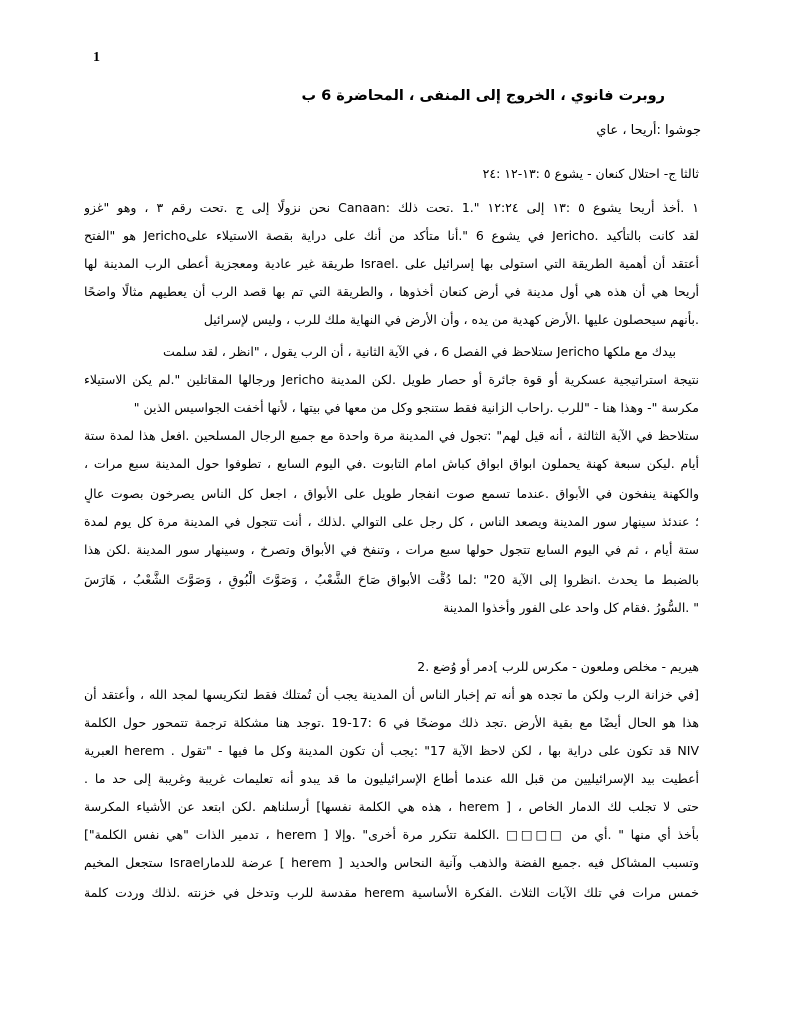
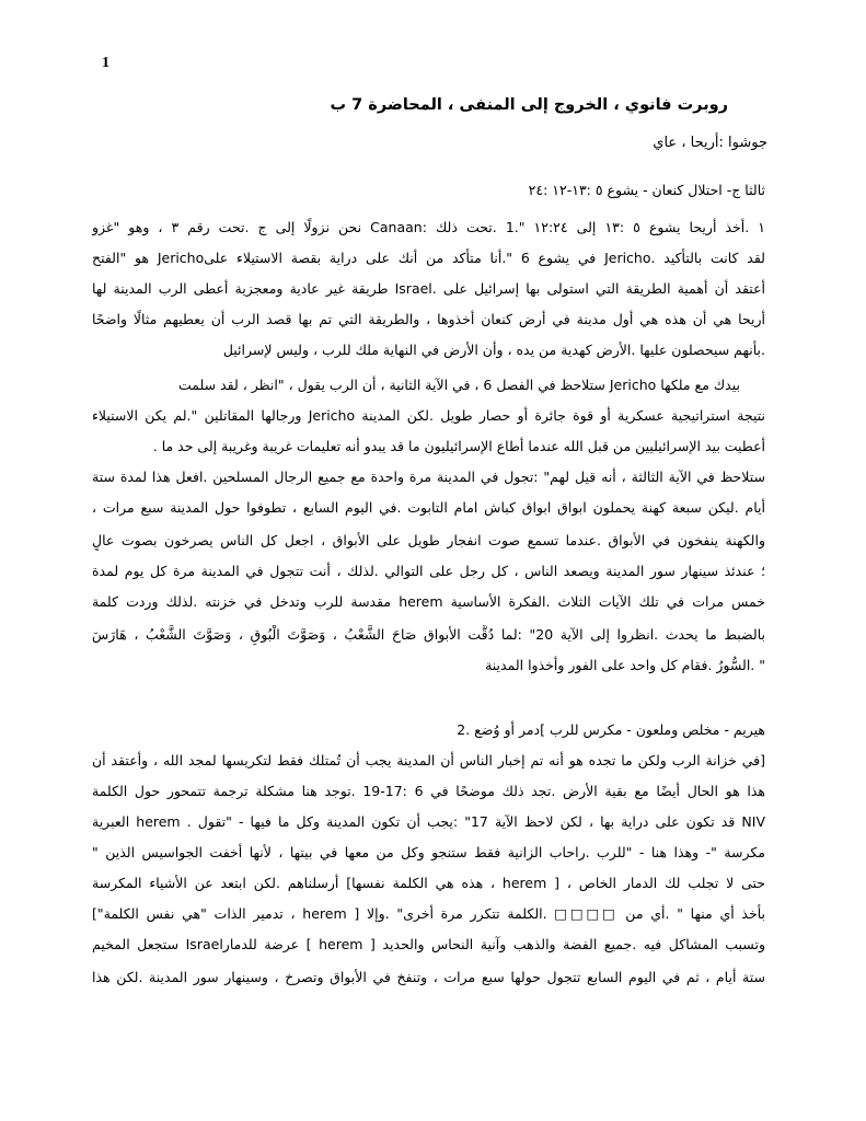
  1
- روبرت فانوي ، الخروج إلى المنفى ، المحاضرة 6 ب
+ روبرت فانوي ، الخروج إلى المنفى ، المحاضرة 7 ب
  جوشوا :أريحا ، عاي
  ثالثا ج- احتلال كنعان - يشوع ٥ :١٣-١٢ :٢٤
  ١ .أخذ أريحا يشوع ٥ :١٣ إلى ١٢:٢٤ ".1 .تحت ذلك :Canaan نحن نزولًا إلى ج .تحت رقم ٣ ، وهو "غزو
  لقد كانت بالتأكيد .Jericho في يشوع 6 ".أنا متأكد من أنك على دراية بقصة الاستيلاء علىJericho هو "الفتح
  أعتقد أن أهمية الطريقة التي استولى بها إسرائيل على .Israel طريقة غير عادية ومعجزية أعطى الرب المدينة لها
  أريحا هي أن هذه هي أول مدينة في أرض كنعان أخذوها ، والطريقة التي تم بها قصد الرب أن يعطيهم مثالًا واضحًا
  .بأنهم سيحصلون عليها .الأرض كهدية من يده ، وأن الأرض في النهاية ملك للرب ، وليس لإسرائيل
  بيدك مع ملكها Jericho ستلاحظ في الفصل 6 ، في الآية الثانية ، أن الرب يقول ، "انظر ، لقد سلمت
  نتيجة استراتيجية عسكرية أو قوة جائرة أو حصار طويل .لكن المدينة Jericho ورجالها المقاتلين ".لم يكن الاستيلاء
- مكرسة "- وهذا هنا - "للرب .راحاب الزانية فقط ستنجو وكل من معها في بيتها ، لأنها أخفت الجواسيس الذين "
+ أعطيت بيد الإسرائيليين من قبل الله عندما أطاع الإسرائيليون ما قد يبدو أنه تعليمات غريبة وغريبة إلى حد ما .
  ستلاحظ في الآية الثالثة ، أنه قيل لهم" :تجول في المدينة مرة واحدة مع جميع الرجال المسلحين .افعل هذا لمدة ستة
  أيام .ليكن سبعة كهنة يحملون ابواق ابواق كباش امام التابوت .في اليوم السابع ، تطوفوا حول المدينة سبع مرات ،
  والكهنة ينفخون في الأبواق .عندما تسمع صوت انفجار طويل على الأبواق ، اجعل كل الناس يصرخون بصوت عالٍ
  ؛ عندئذ سينهار سور المدينة ويصعد الناس ، كل رجل على التوالي .لذلك ، أنت تتجول في المدينة مرة كل يوم لمدة
- ستة أيام ، ثم في اليوم السابع تتجول حولها سبع مرات ، وتنفخ في الأبواق وتصرخ ، وسينهار سور المدينة .لكن هذا
+ خمس مرات في تلك الآيات الثلاث .الفكرة الأساسية herem مقدسة للرب وتدخل في خزنته .لذلك وردت كلمة
  بالضبط ما يحدث .انظروا إلى الآية 20" :لما دُقَّت الأبواق صَاحَ الشَّعْبُ ، وَصَوَّتَ الْبُوقِ ، وَصَوَّتَ الشَّعْبُ ، هَارَسَ
  " .السُّورُ .فقام كل واحد على الفور وأخذوا المدينة
  هيريم - مخلص وملعون - مكرس للرب ]دمر أو وُضع .2
  [في خزانة الرب ولكن ما تجده هو أنه تم إخبار الناس أن المدينة يجب أن تُمتلك فقط لتكريسها لمجد الله ، وأعتقد أن
  هذا هو الحال أيضًا مع بقية الأرض .تجد ذلك موضحًا في 6 :17-19 .توجد هنا مشكلة ترجمة تتمحور حول الكلمة
  NIV قد تكون على دراية بها ، لكن لاحظ الآية 17" :يجب أن تكون المدينة وكل ما فيها - "تقول . herem العبرية
- أعطيت بيد الإسرائيليين من قبل الله عندما أطاع الإسرائيليون ما قد يبدو أنه تعليمات غريبة وغريبة إلى حد ما .
+ مكرسة "- وهذا هنا - "للرب .راحاب الزانية فقط ستنجو وكل من معها في بيتها ، لأنها أخفت الجواسيس الذين "
  حتى لا تجلب لك الدمار الخاص ، [ herem ، هذه هي الكلمة نفسها] أرسلناهم .لكن ابتعد عن الأشياء المكرسة
  بأخذ أي منها " .أي من □□□□ .الكلمة تتكرر مرة أخرى" .وإلا [ herem ، تدمير الذات "هي نفس الكلمة"]
  وتسبب المشاكل فيه .جميع الفضة والذهب وآنية النحاس والحديد [ herem ] عرضة للدمارIsrael ستجعل المخيم
- خمس مرات في تلك الآيات الثلاث .الفكرة الأساسية herem مقدسة للرب وتدخل في خزنته .لذلك وردت كلمة
+ ستة أيام ، ثم في اليوم السابع تتجول حولها سبع مرات ، وتنفخ في الأبواق وتصرخ ، وسينهار سور المدينة .لكن هذا
